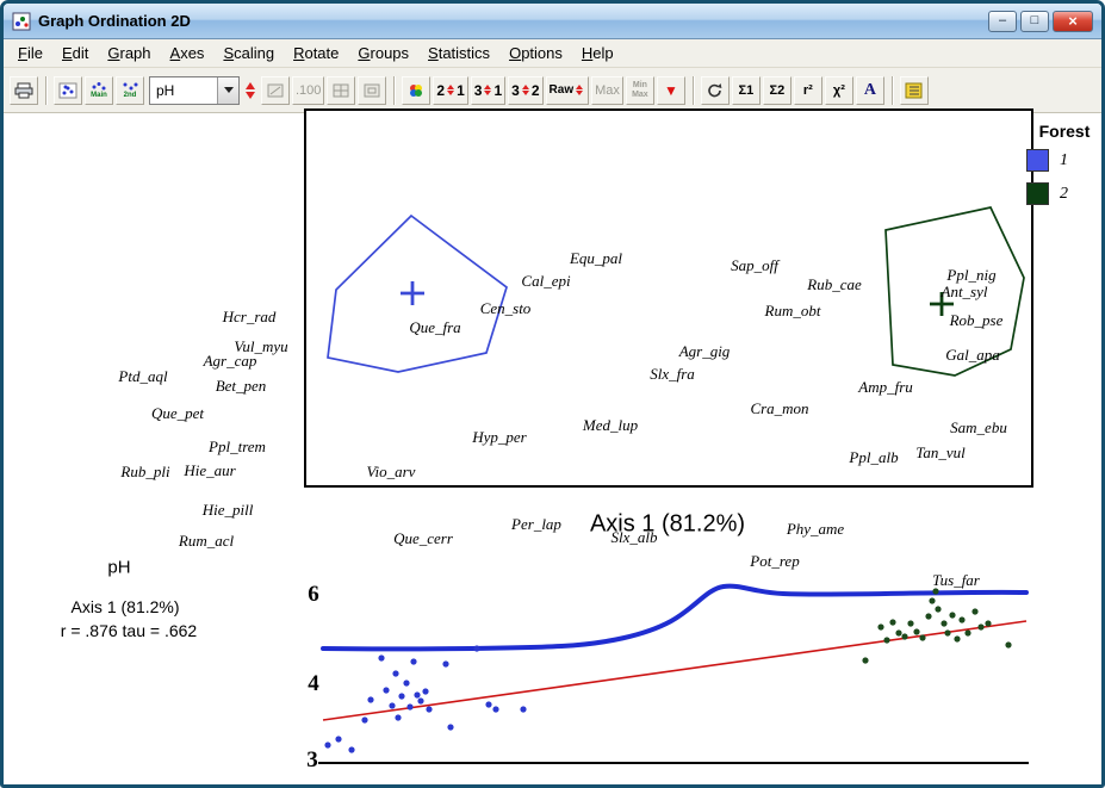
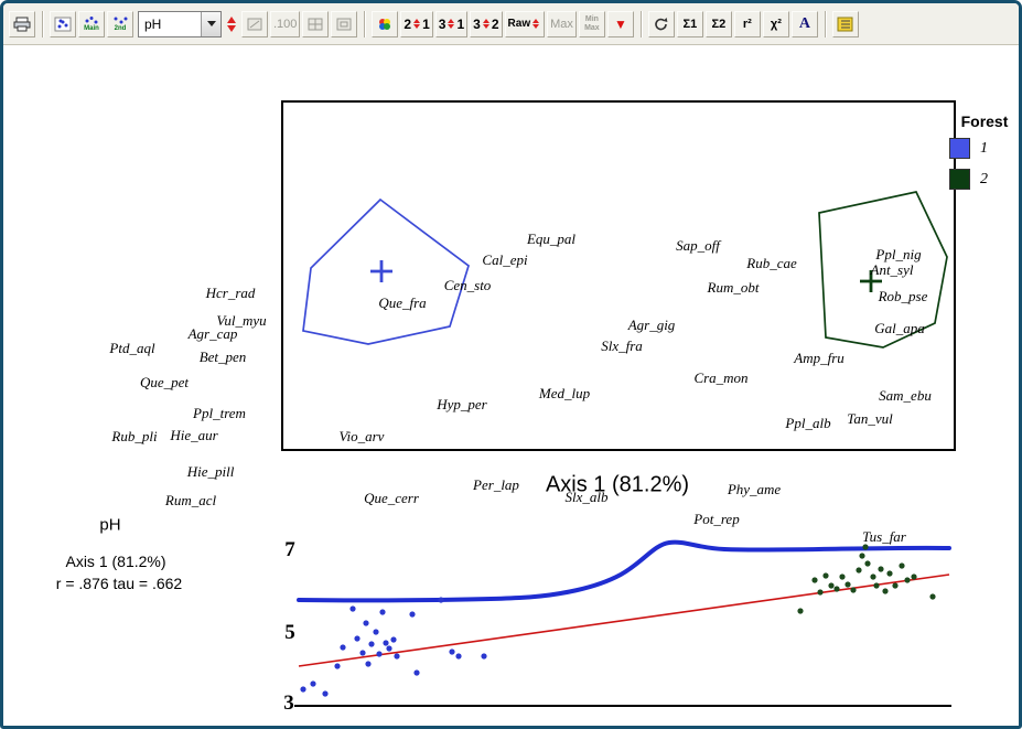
- Graph Ordination 2D
- –
- □
- ×
- File
- Edit
- Graph
- Axes
- Scaling
- Rotate
- Groups
- Statistics
- Options
- Help
  pH
  .100
  2
  1
  3
  1
  3
  2
  Raw
  Max
  ▼
  Σ1
  Σ2
  r²
  χ²
  A
  Equ_pal
  Cal_epi
  Cen_sto
  Que_fra
  Sap_off
  Rub_cae
  Rum_obt
  Ppl_nig
  Ant_syl
  Rob_pse
  Gal_apa
  Agr_gig
  Slx_fra
  Amp_fru
  Cra_mon
  Med_lup
  Hyp_per
  Ppl_alb
  Tan_vul
  Sam_ebu
  Vio_arv
  Hcr_rad
  Vul_myu
  Agr_cap
  Ptd_aql
  Bet_pen
  Que_pet
  Ppl_trem
  Hie_aur
  Rub_pli
  Hie_pill
  Rum_acl
  Que_cerr
  Per_lap
  Slx_alb
  Phy_ame
  Pot_rep
  Tus_far
- 6
+ 7
- 4
+ 5
  3
  Axis 1 (81.2%)
  pH
  Axis 1 (81.2%)
  r = .876 tau = .662
  Forest
  1
  2
